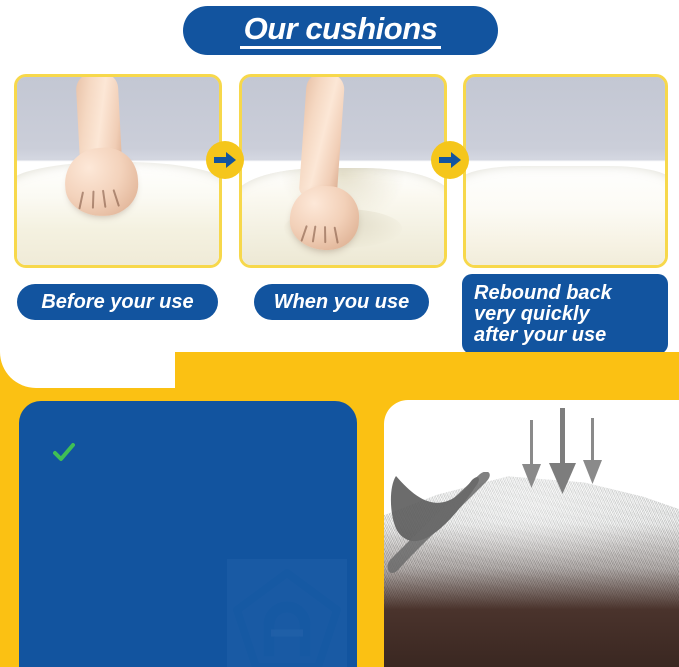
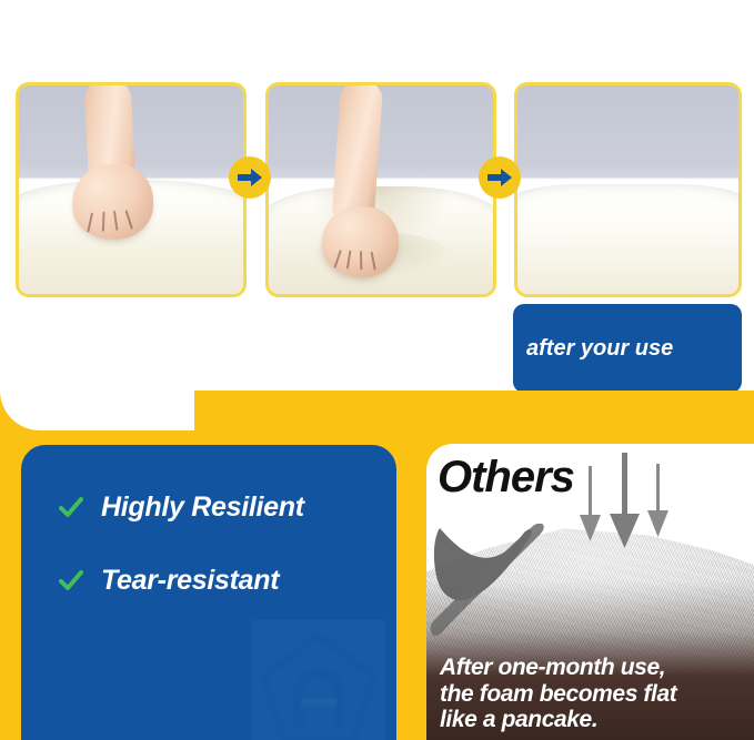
- Our cushions
- Before your use
- When you use
- Rebound back
- very quickly
  after your use
+ Highly Resilient
+ Tear-resistant
+ Others
+ After one-month use,
+ the foam becomes flat
+ like a pancake.
